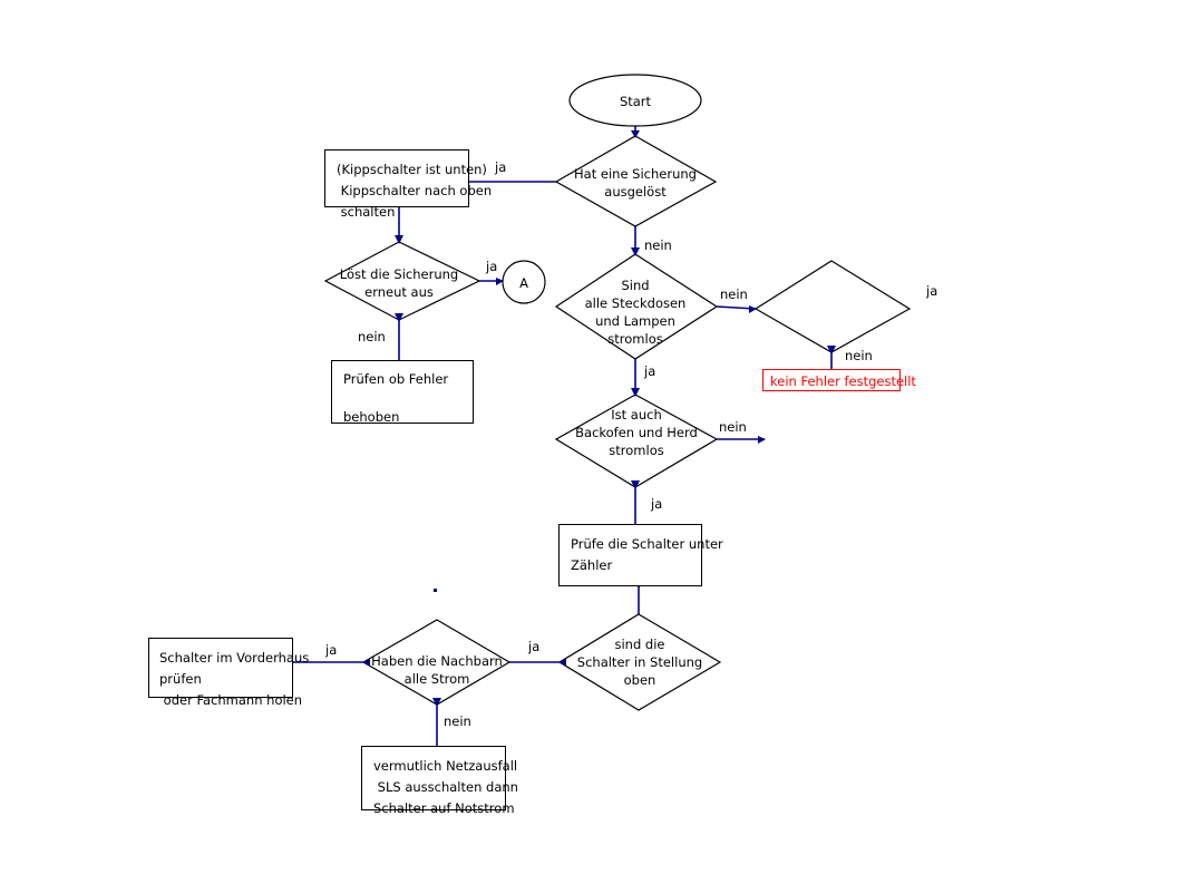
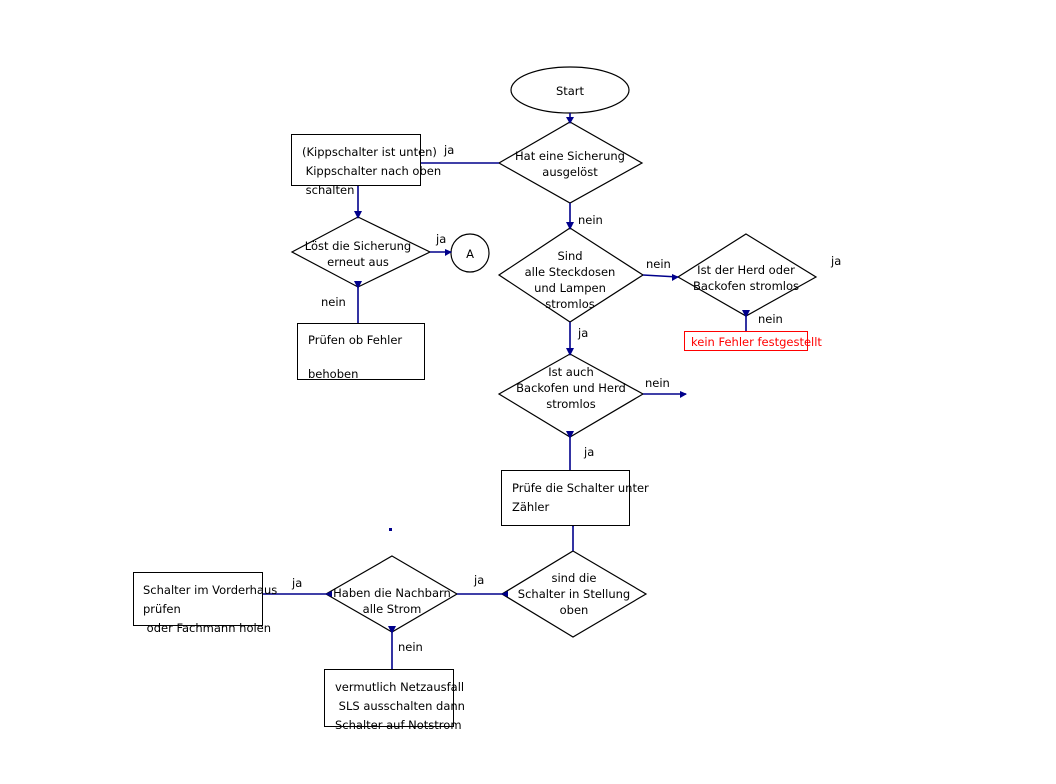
  Start
  Hat eine Sicherung
  ausgelöst
  Löst die Sicherung
  erneut aus
  A
  Sind
  alle Steckdosen
  und Lampen
  stromlos
+ Ist der Herd oder
+ Backofen stromlos
  Ist auch
  Backofen und Herd
  stromlos
  sind die
  Schalter in Stellung
  oben
  Haben die Nachbarn
  alle Strom
  (Kippschalter ist unten)
  Kippschalter nach oben
  schalten
  Prüfen ob Fehler
  behoben
  kein Fehler festgestellt
  Prüfe die Schalter unter
  Zähler
  Schalter im Vorderhaus
  prüfen
  oder Fachmann holen
  vermutlich Netzausfall
  SLS ausschalten dann
  Schalter auf Notstrom
  ja
  nein
  ja
  nein
  nein
  ja
  ja
  nein
  nein
  ja
  ja
  ja
  nein
